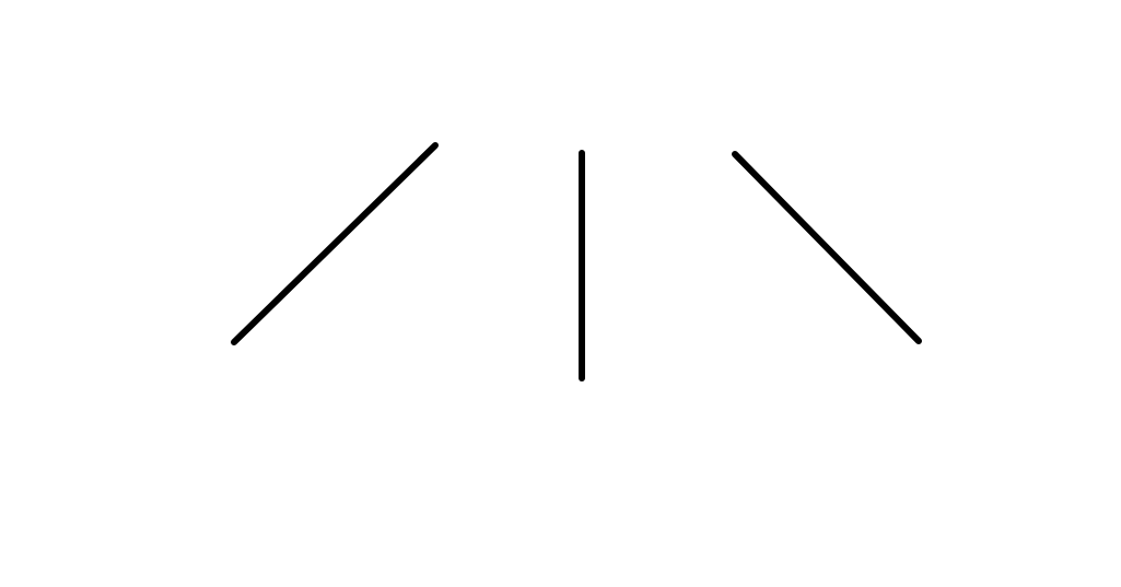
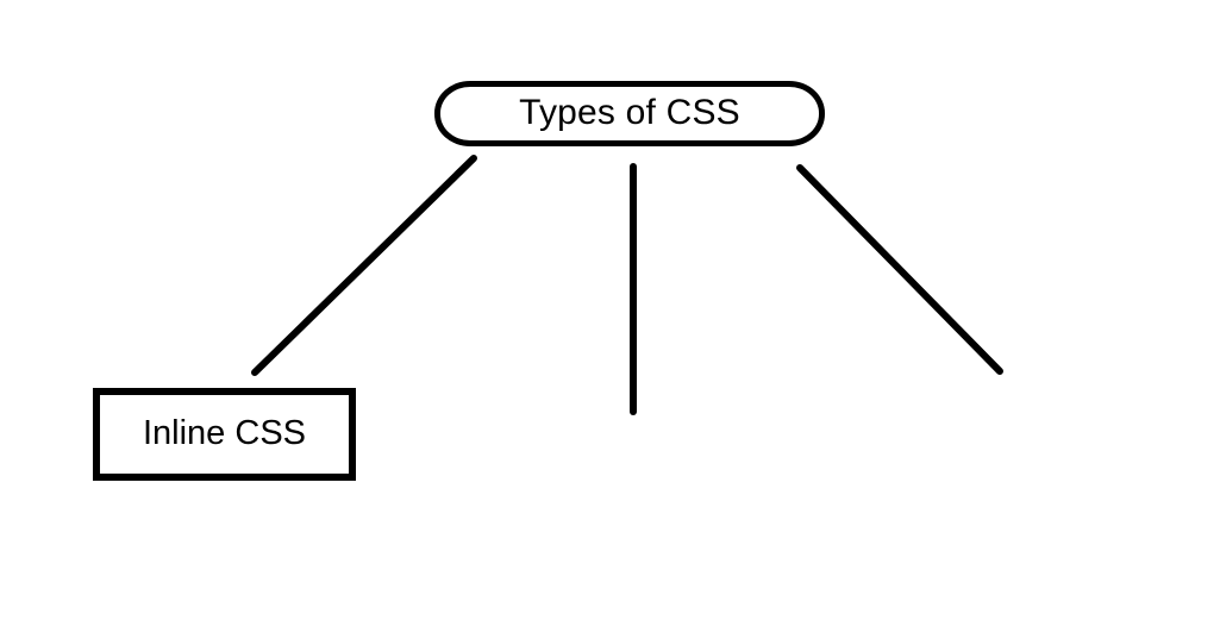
+ Types of CSS
+ Inline CSS
